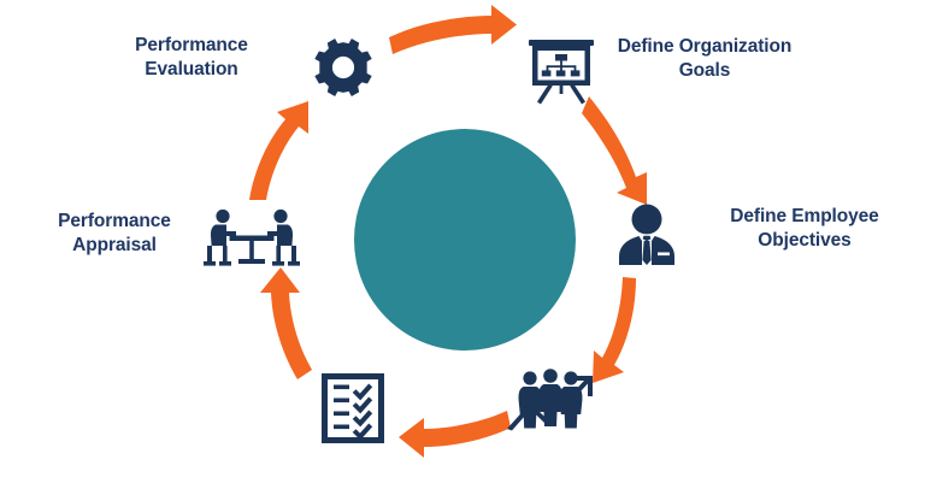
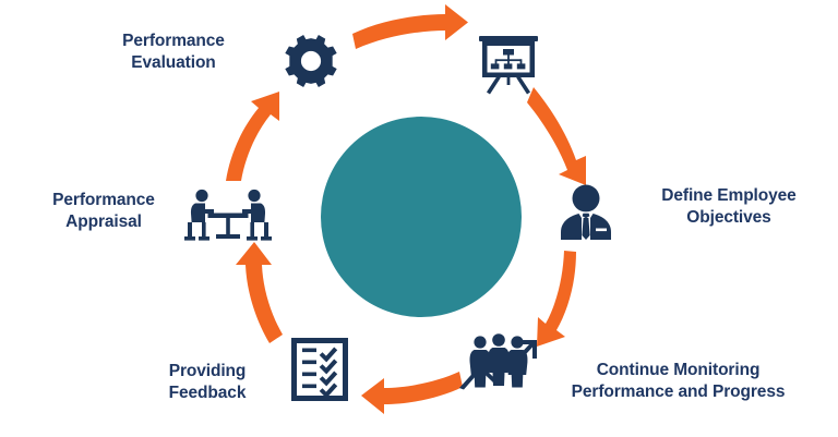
- Define Organization
- Goals
  Define Employee
  Objectives
+ Continue Monitoring
+ Performance and Progress
+ Providing
+ Feedback
  Performance
  Appraisal
  Performance
  Evaluation
